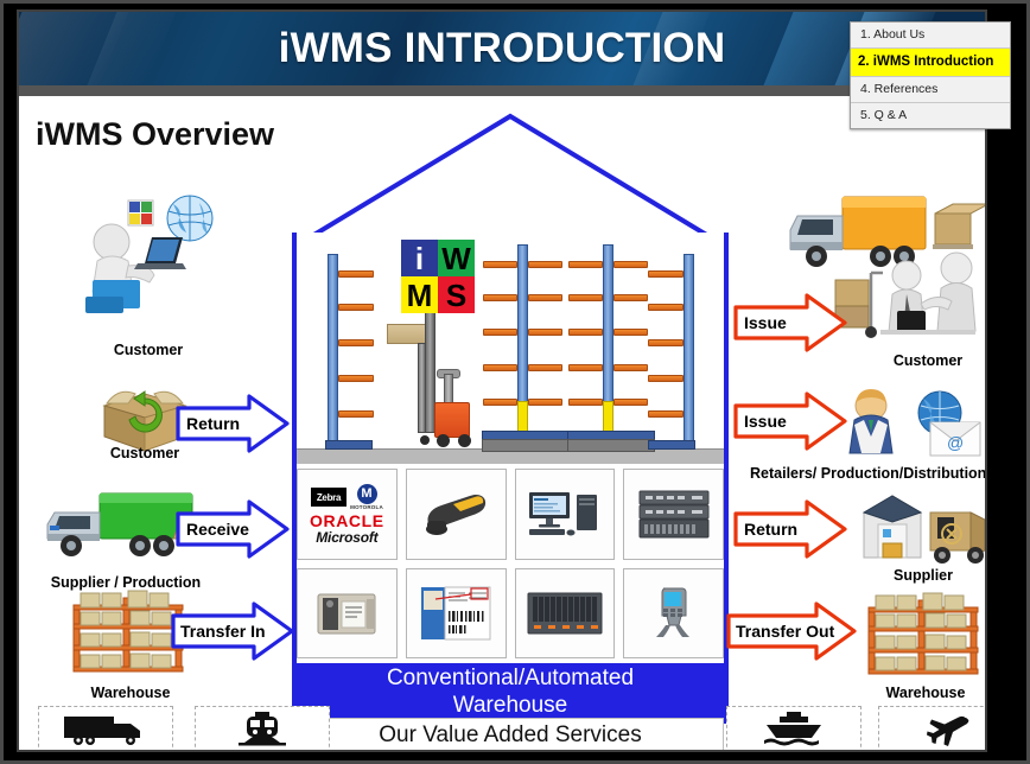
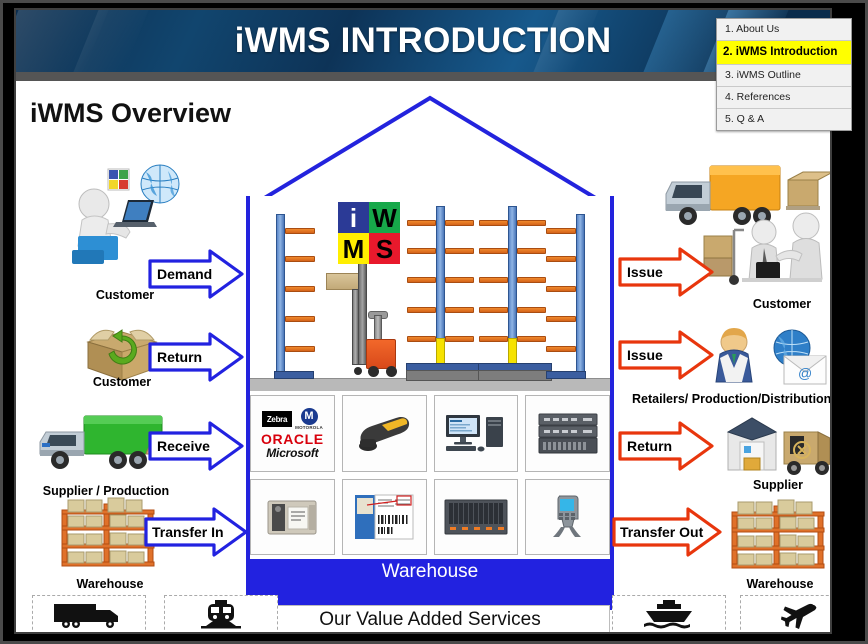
  iWMS INTRODUCTION
  iWMS Overview
  i
  W
  M
  S
  Zebra
  M
  ORACLE
  Microsoft
- Conventional/Automated
  Warehouse
  Our Value Added Services
  Customer
+ Demand
  Customer
  Return
  Supplier / Production
  Receive
  Warehouse
  Transfer In
  Customer
  Issue
  @
  Retailers/ Production/Distribution
  Issue
  Supplier
  Return
  Warehouse
  Transfer Out
  1. About Us
  2. iWMS Introduction
+ 3. iWMS Outline
  4. References
  5. Q & A
